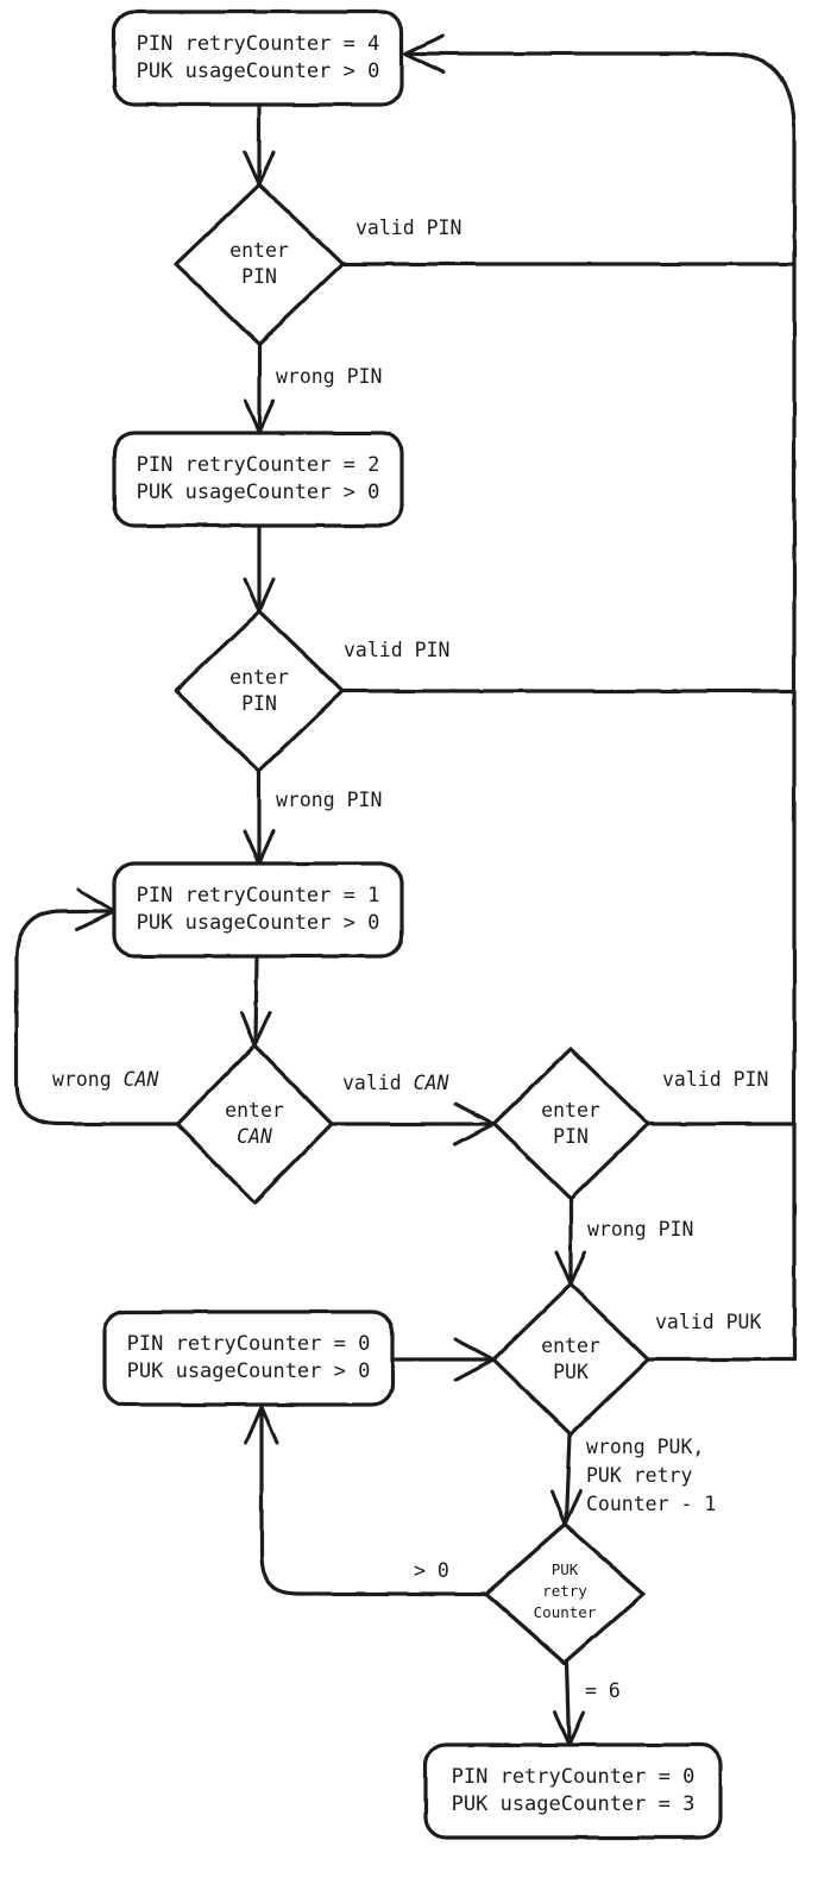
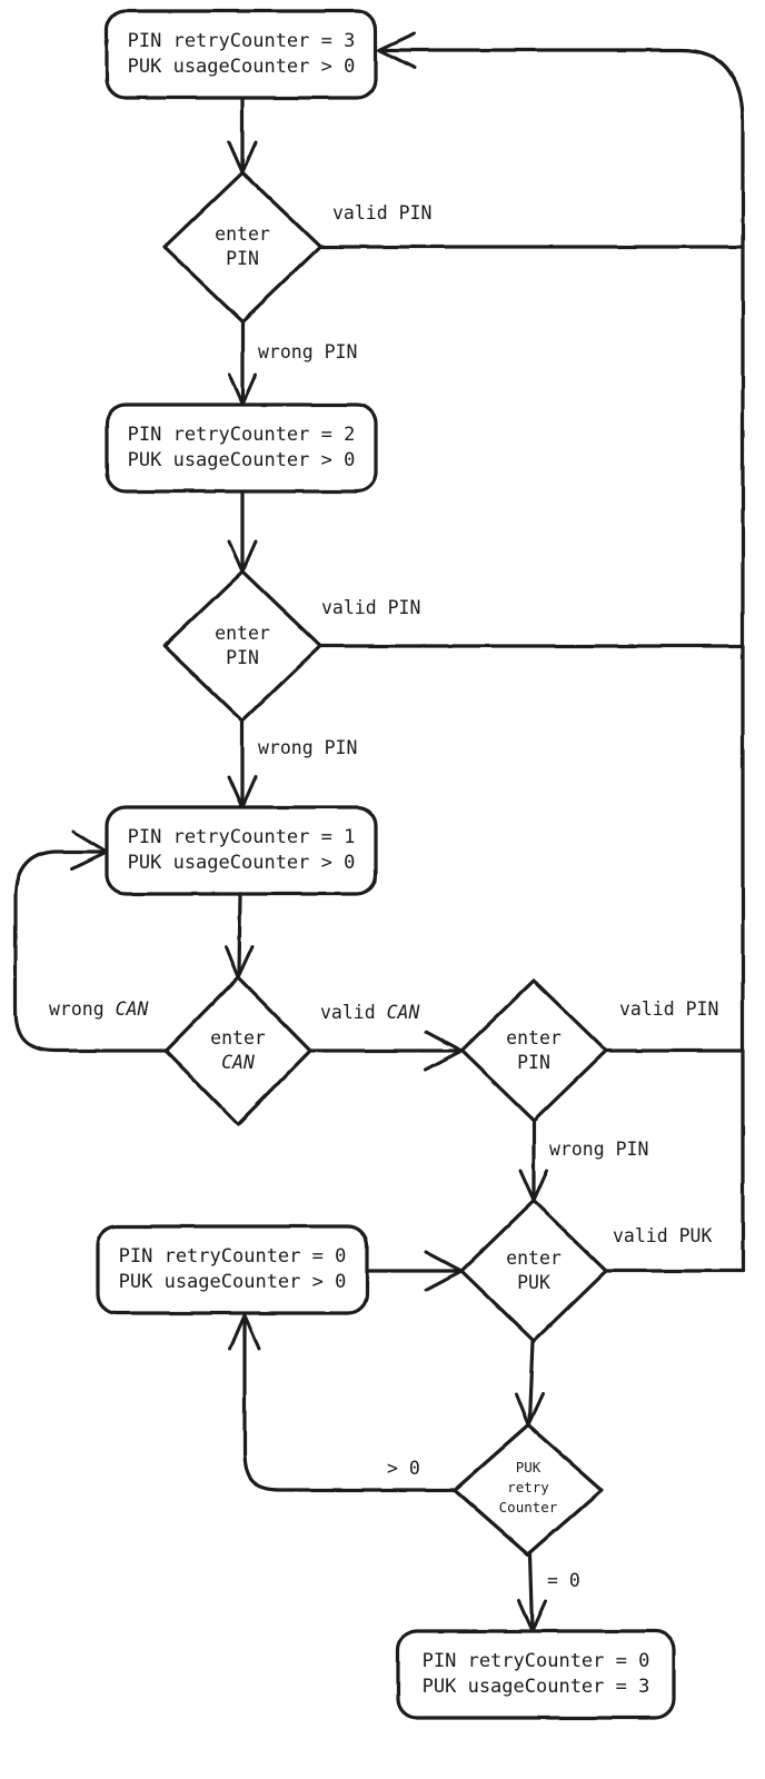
- PIN retryCounter = 4
+ PIN retryCounter = 3
  PUK usageCounter > 0
  enter
  PIN
  PIN retryCounter = 2
  PUK usageCounter > 0
  enter
  PIN
  PIN retryCounter = 1
  PUK usageCounter > 0
  enter
  CAN
  enter
  PIN
  PIN retryCounter = 0
  PUK usageCounter > 0
  enter
  PUK
  PUK
  retry
  Counter
  PIN retryCounter = 0
  PUK usageCounter = 3
  valid PIN
  wrong PIN
  valid PIN
  wrong PIN
  wrong CAN
  valid CAN
  valid PIN
  wrong PIN
  valid PUK
- wrong PUK,
- PUK retry
- Counter - 1
  > 0
- = 6
+ = 0
